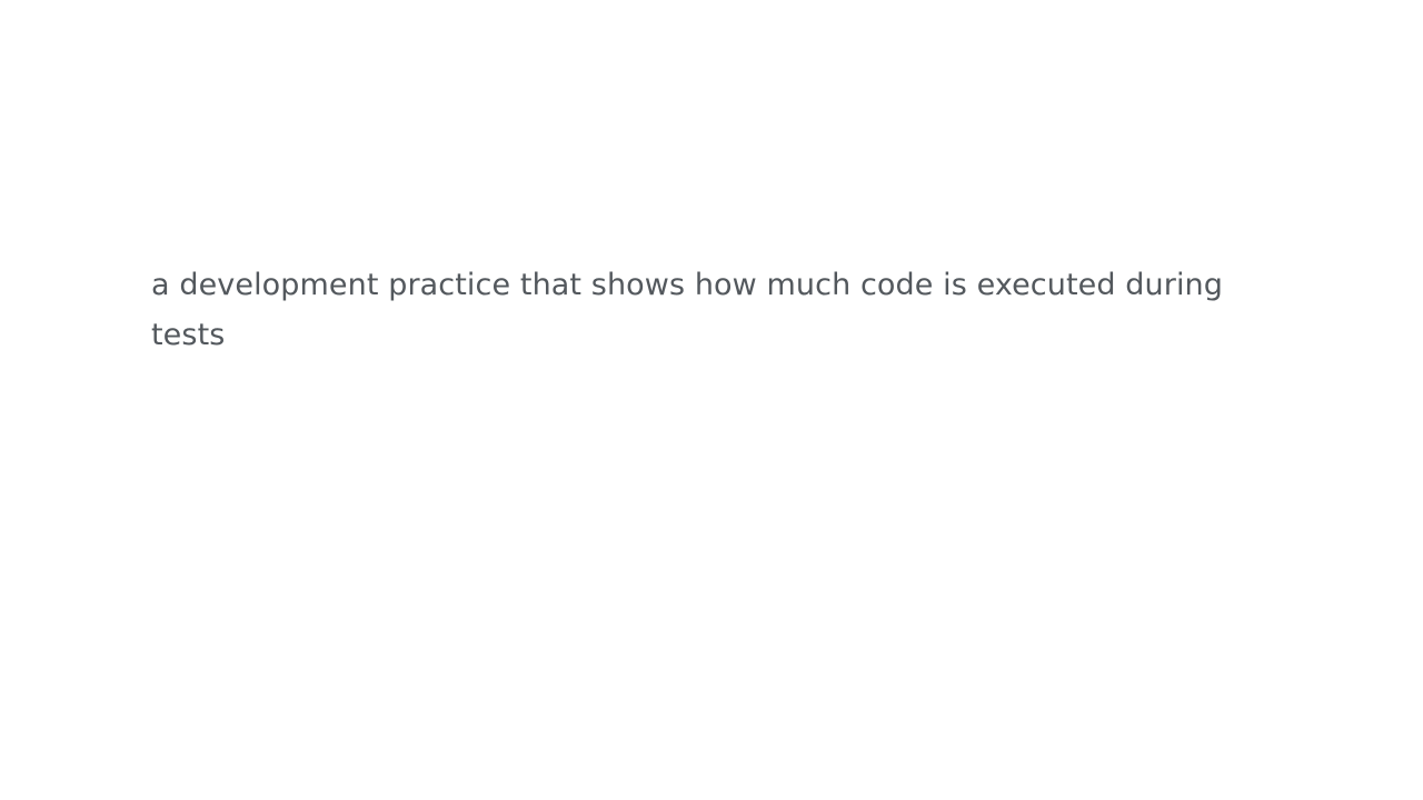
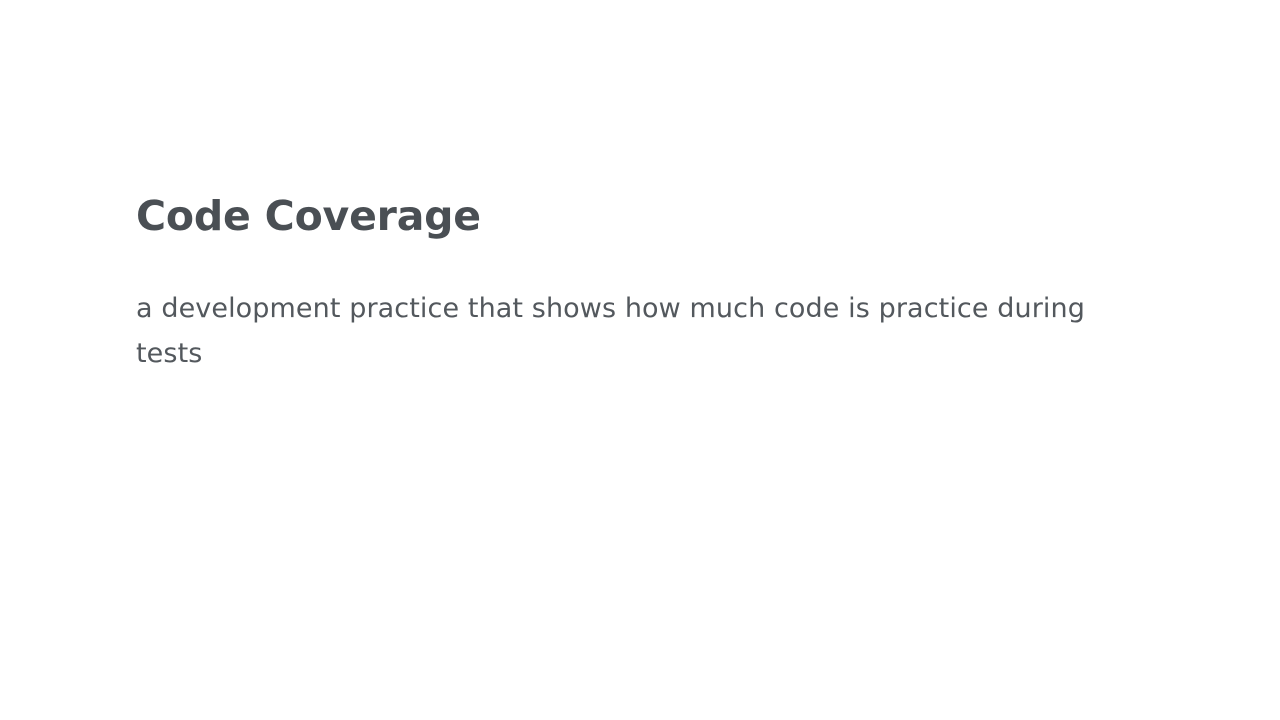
+ Code Coverage
- a development practice that shows how much code is executed during tests
+ a development practice that shows how much code is practice during tests
